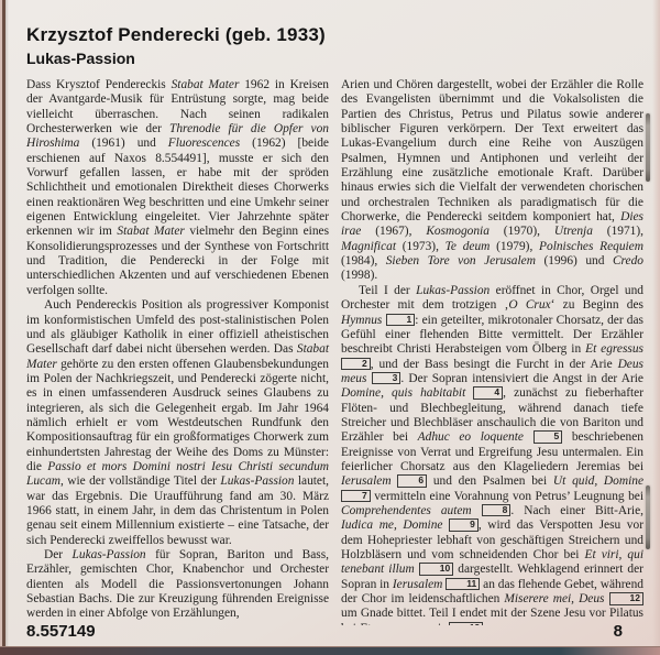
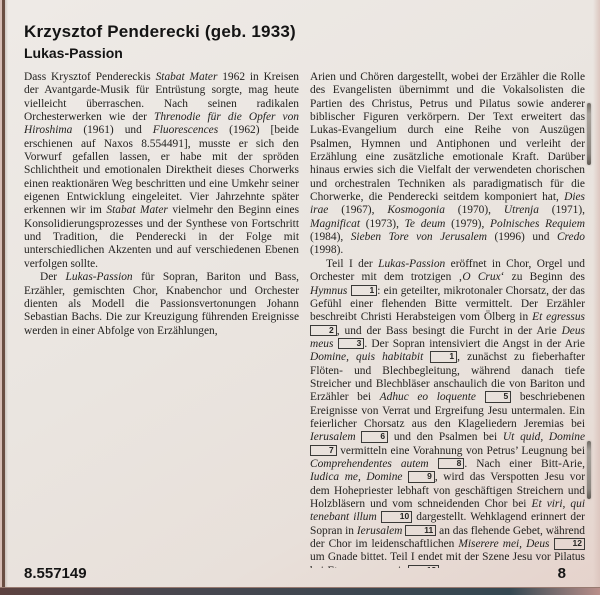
  Krzysztof Penderecki (geb. 1933)
  Lukas-Passion
- Dass Krysztof Pendereckis Stabat Mater 1962 in Kreisen der Avantgarde-Musik für Entrüstung sorgte, mag beide vielleicht überraschen. Nach seinen radikalen Orchesterwerken wie der Threnodie für die Opfer von Hiroshima (1961) und Fluorescences (1962) [beide erschienen auf Naxos 8.554491], musste er sich den Vorwurf gefallen lassen, er habe mit der spröden Schlichtheit und emotionalen Direktheit dieses Chorwerks einen reaktionären Weg beschritten und eine Umkehr seiner eigenen Entwicklung eingeleitet. Vier Jahrzehnte später erkennen wir im Stabat Mater vielmehr den Beginn eines Konsolidierungsprozesses und der Synthese von Fortschritt und Tradition, die Penderecki in der Folge mit unterschiedlichen Akzenten und auf verschiedenen Ebenen verfolgen sollte.
+ Dass Krysztof Pendereckis Stabat Mater 1962 in Kreisen der Avantgarde-Musik für Entrüstung sorgte, mag heute vielleicht überraschen. Nach seinen radikalen Orchesterwerken wie der Threnodie für die Opfer von Hiroshima (1961) und Fluorescences (1962) [beide erschienen auf Naxos 8.554491], musste er sich den Vorwurf gefallen lassen, er habe mit der spröden Schlichtheit und emotionalen Direktheit dieses Chorwerks einen reaktionären Weg beschritten und eine Umkehr seiner eigenen Entwicklung eingeleitet. Vier Jahrzehnte später erkennen wir im Stabat Mater vielmehr den Beginn eines Konsolidierungsprozesses und der Synthese von Fortschritt und Tradition, die Penderecki in der Folge mit unterschiedlichen Akzenten und auf verschiedenen Ebenen verfolgen sollte.
- Auch Pendereckis Position als progressiver Komponist im konformistischen Umfeld des post-stalinistischen Polen und als gläubiger Katholik in einer offiziell atheistischen Gesellschaft darf dabei nicht übersehen werden. Das Stabat Mater gehörte zu den ersten offenen Glaubensbekundungen im Polen der Nachkriegszeit, und Penderecki zögerte nicht, es in einen umfassenderen Ausdruck seines Glaubens zu integrieren, als sich die Gelegenheit ergab. Im Jahr 1964 nämlich erhielt er vom Westdeutschen Rundfunk den Kompositionsauftrag für ein großformatiges Chorwerk zum einhundertsten Jahrestag der Weihe des Doms zu Münster: die Passio et mors Domini nostri Iesu Christi secundum Lucam, wie der vollständige Titel der Lukas-Passion lautet, war das Ergebnis. Die Uraufführung fand am 30. März 1966 statt, in einem Jahr, in dem das Christentum in Polen genau seit einem Millennium existierte – eine Tatsache, der sich Penderecki zweiffellos bewusst war.
  Der Lukas-Passion für Sopran, Bariton und Bass, Erzähler, gemischten Chor, Knabenchor und Orchester dienten als Modell die Passionsvertonungen Johann Sebastian Bachs. Die zur Kreuzigung führenden Ereignisse werden in einer Abfolge von Erzählungen,
  Arien und Chören dargestellt, wobei der Erzähler die Rolle des Evangelisten übernimmt und die Vokalsolisten die Partien des Christus, Petrus und Pilatus sowie anderer biblischer Figuren verkörpern. Der Text erweitert das Lukas-Evangelium durch eine Reihe von Auszügen Psalmen, Hymnen und Antiphonen und verleiht der Erzählung eine zusätzliche emotionale Kraft. Darüber hinaus erwies sich die Vielfalt der verwendeten chorischen und orchestralen Techniken als paradigmatisch für die Chorwerke, die Penderecki seitdem komponiert hat, Dies irae (1967), Kosmogonia (1970), Utrenja (1971), Magnificat (1973), Te deum (1979), Polnisches Requiem (1984), Sieben Tore von Jerusalem (1996) und Credo (1998).
- Teil I der Lukas-Passion eröffnet in Chor, Orgel und Orchester mit dem trotzigen ‚O Crux‘ zu Beginn des Hymnus 1 : ein geteilter, mikrotonaler Chorsatz, der das Gefühl einer flehenden Bitte vermittelt. Der Erzähler beschreibt Christi Herabsteigen vom Ölberg in Et egressus 2 , und der Bass besingt die Furcht in der Arie Deus meus 3 . Der Sopran intensiviert die Angst in der Arie Domine, quis habitabit 4 , zunächst zu fieberhafter Flöten- und Blechbegleitung, während danach tiefe Streicher und Blechbläser anschaulich die von Bariton und Erzähler bei Adhuc eo loquente 5 beschriebenen Ereignisse von Verrat und Ergreifung Jesu untermalen. Ein feierlicher Chorsatz aus den Klageliedern Jeremias bei Ierusalem 6 und den Psalmen bei Ut quid, Domine 7 vermitteln eine Vorahnung von Petrus’ Leugnung bei Comprehendentes autem 8 . Nach einer Bitt-Arie, Iudica me, Domine 9 , wird das Verspotten Jesu vor dem Hohepriester lebhaft von geschäftigen Streichern und Holzbläsern und vom schneidenden Chor bei Et viri, qui tenebant illum 10 dargestellt. Wehklagend erinnert der Sopran in Ierusalem 11 an das flehende Gebet, während der Chor im leidenschaftlichen Miserere mei, Deus 12 um Gnade bittet. Teil I endet mit der Szene Jesu vor Pilatus
+ Teil I der Lukas-Passion eröffnet in Chor, Orgel und Orchester mit dem trotzigen ‚O Crux‘ zu Beginn des Hymnus 1 : ein geteilter, mikrotonaler Chorsatz, der das Gefühl einer flehenden Bitte vermittelt. Der Erzähler beschreibt Christi Herabsteigen vom Ölberg in Et egressus 2 , und der Bass besingt die Furcht in der Arie Deus meus 3 . Der Sopran intensiviert die Angst in der Arie Domine, quis habitabit 1 , zunächst zu fieberhafter Flöten- und Blechbegleitung, während danach tiefe Streicher und Blechbläser anschaulich die von Bariton und Erzähler bei Adhuc eo loquente 5 beschriebenen Ereignisse von Verrat und Ergreifung Jesu untermalen. Ein feierlicher Chorsatz aus den Klageliedern Jeremias bei Ierusalem 6 und den Psalmen bei Ut quid, Domine 7 vermitteln eine Vorahnung von Petrus’ Leugnung bei Comprehendentes autem 8 . Nach einer Bitt-Arie, Iudica me, Domine 9 , wird das Verspotten Jesu vor dem Hohepriester lebhaft von geschäftigen Streichern und Holzbläsern und vom schneidenden Chor bei Et viri, qui tenebant illum 10 dargestellt. Wehklagend erinnert der Sopran in Ierusalem 11 an das flehende Gebet, während der Chor im leidenschaftlichen Miserere mei, Deus 12 um Gnade bittet. Teil I endet mit der Szene Jesu vor Pilatus
  8.557149
  8
